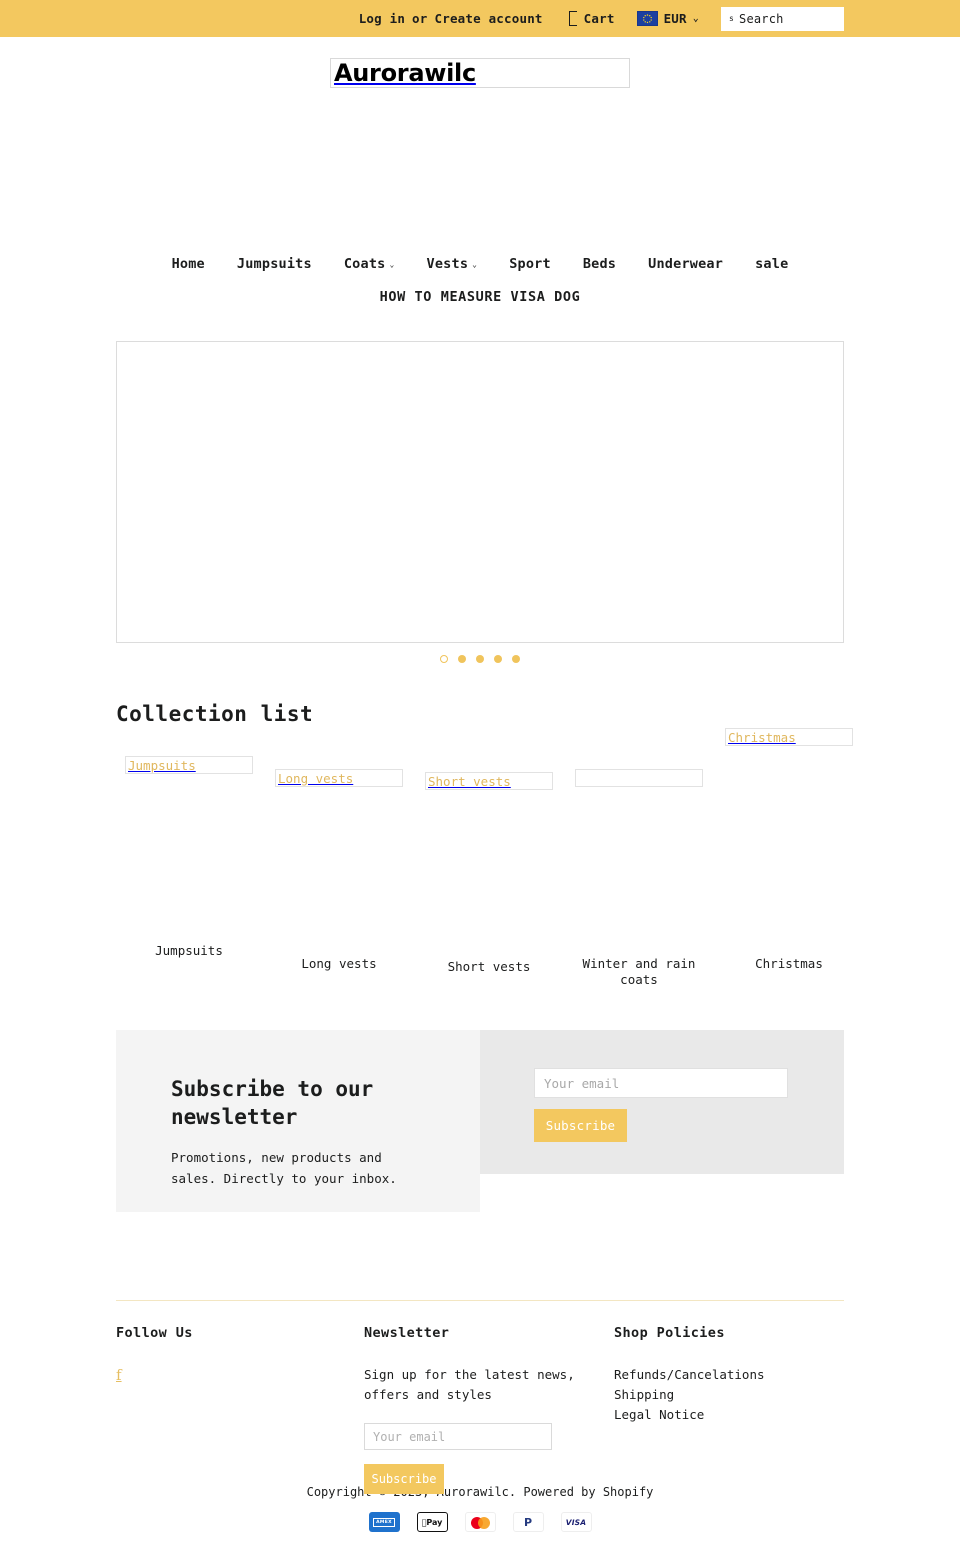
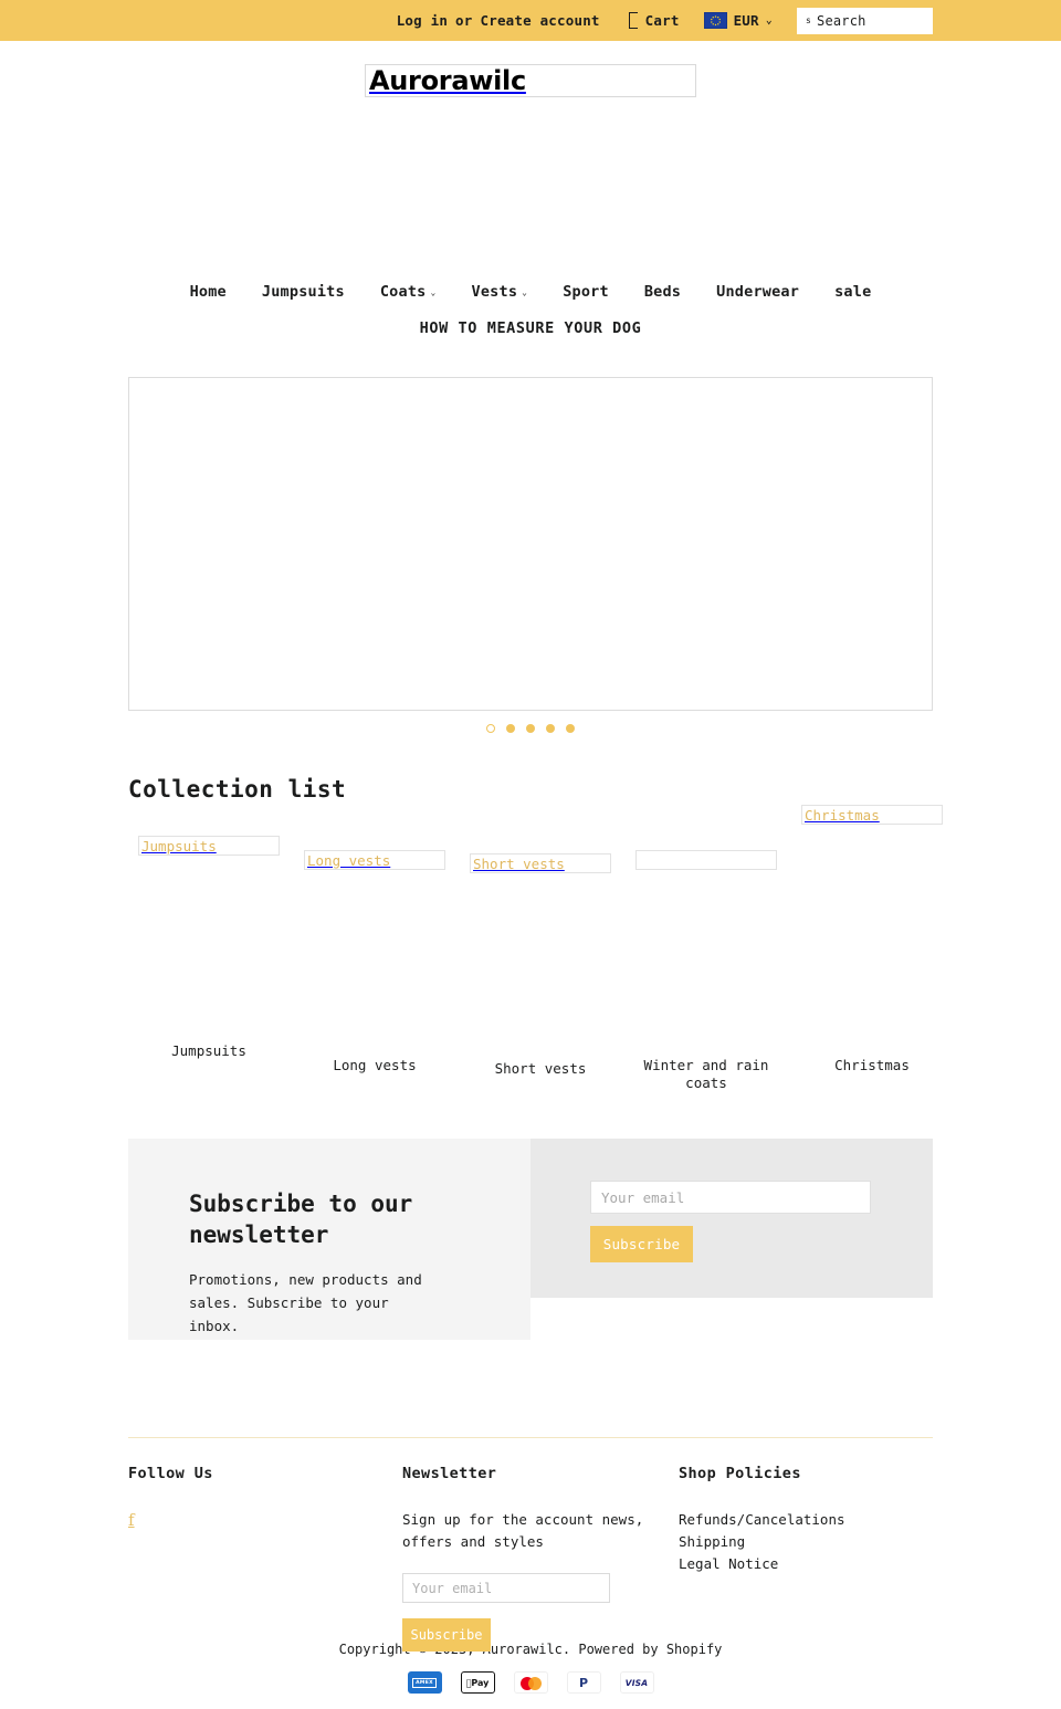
  Log in
  or
  Create account
  Cart
  EUR
  ⌄
  s
  Search
  Aurorawilc
  Home
  Jumpsuits
  Coats
  ⌄
  Vests
  ⌄
  Sport
  Beds
  Underwear
  sale
- HOW TO MEASURE VISA DOG
+ HOW TO MEASURE YOUR DOG
  Collection list
  Jumpsuits
  Jumpsuits
  Long vests
  Long vests
  Short vests
  Short vests
  Winter and rain coats
  Christmas
  Christmas
  Subscribe to our newsletter
- Promotions, new products and sales. Directly to your inbox.
+ Promotions, new products and sales. Subscribe to your inbox.
  Your email
  Subscribe
  Follow Us
  f
  Newsletter
- Sign up for the latest news, offers and styles
+ Sign up for the account news, offers and styles
  Your email
  Subscribe
  Shop Policies
  Refunds/Cancelations
  Shipping
  Legal Notice
  Copyrighurorawilc. Powered by Shopify
  Pay
  P
  VISA
